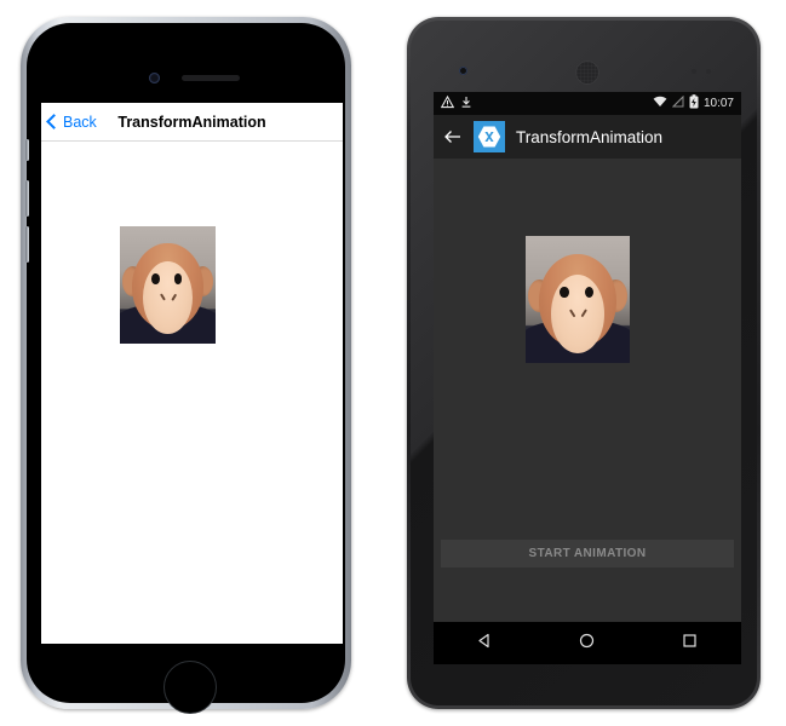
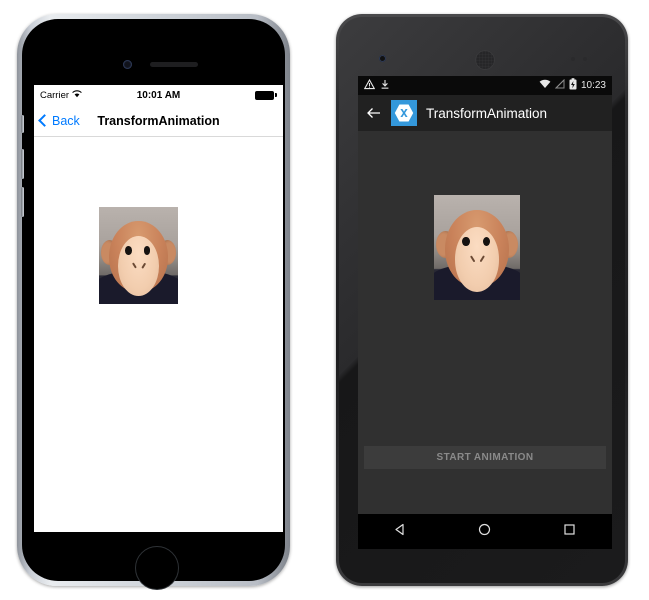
+ Carrier
+ 10:01 AM
  Back
  TransformAnimation
- 10:07
+ 10:23
  TransformAnimation
  START ANIMATION
